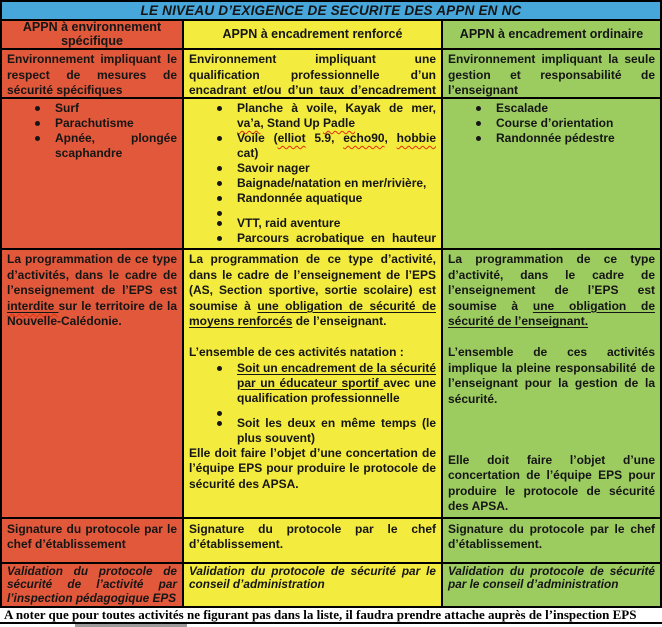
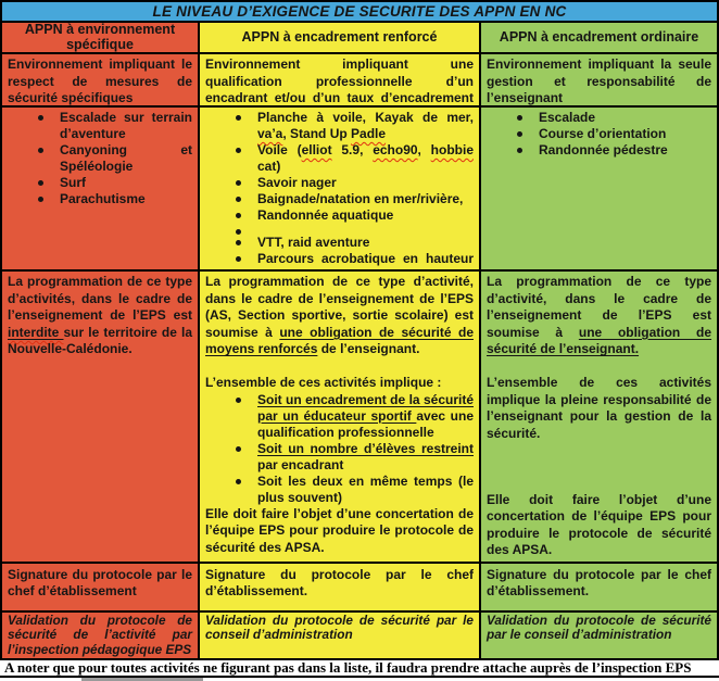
  LE NIVEAU D’EXIGENCE DE SECURITE DES APPN EN NC
  APPN à environnement spécifique
  APPN à encadrement renforcé
  APPN à encadrement ordinaire
  Environnement impliquant le respect de mesures de sécurité spécifiques
  Environnement impliquant une qualification professionnelle d’un encadrant et/ou d’un taux d’encadrement
  Environnement impliquant la seule gestion et responsabilité de l’enseignant
+ Escalade sur terrain d’aventure
+ Canyoning et Spéléologie
  Surf
  Parachutisme
- Apnée, plongée scaphandre
  Planche à voile, Kayak de mer, va’a, Stand Up Padle
  Voile (elliot 5.9, echo90, hobbie cat)
  Savoir nager
  Baignade/natation en mer/rivière,
  Randonnée aquatique
  VTT, raid aventure
  Escalade
  Course d’orientation
  Randonnée pédestre
  La programmation de ce type d’activités, dans le cadre de l’enseignement de l’EPS est interdite sur le territoire de la Nouvelle-Calédonie.
  La programmation de ce type d’activité, dans le cadre de l’enseignement de l’EPS (AS, Section sportive, sortie scolaire) est soumise à une obligation de sécurité de moyens renforcés de l’enseignant.
- L’ensemble de ces activités natation :
+ L’ensemble de ces activités implique :
  Soit un encadrement de la sécurité par un éducateur sportif avec une qualification professionnelle
+ Soit un nombre d’élèves restreint par encadrant
  Soit les deux en même temps (le plus souvent)
  Elle doit faire l’objet d’une concertation de l’équipe EPS pour produire le protocole de sécurité des APSA.
  La programmation de ce type d’activité, dans le cadre de l’enseignement de l’EPS est soumise à une obligation de sécurité de l’enseignant.
  L’ensemble de ces activités implique la pleine responsabilité de l’enseignant pour la gestion de la sécurité.
  Elle doit faire l’objet d’une concertation de l’équipe EPS pour produire le protocole de sécurité des APSA.
  Signature du protocole par le chef d’établissement
  Signature du protocole par le chef d’établissement.
  Signature du protocole par le chef d’établissement.
  Validation du protocole de sécurité de l’activité par l’inspection pédagogique EPS
  Validation du protocole de sécurité par le conseil d’administration
  Validation du protocole de sécurité par le conseil d’administration
  A noter que pour toutes activités ne figurant pas dans la liste, il faudra prendre attache auprès de l’inspection EPS
